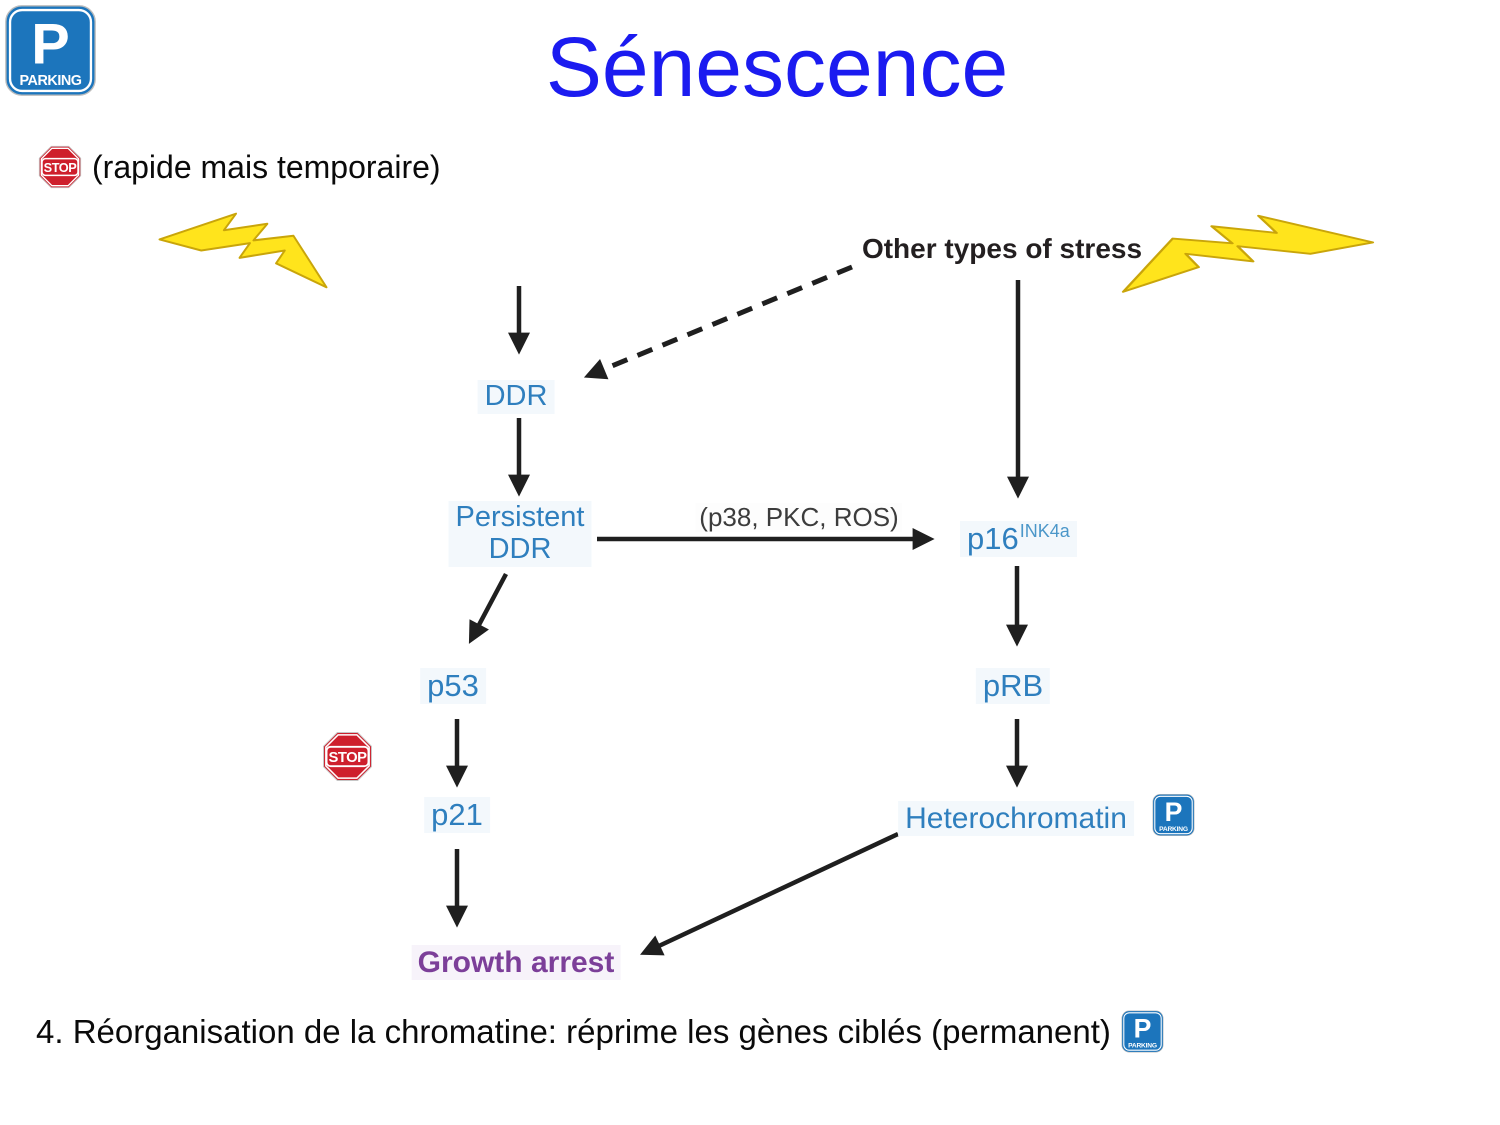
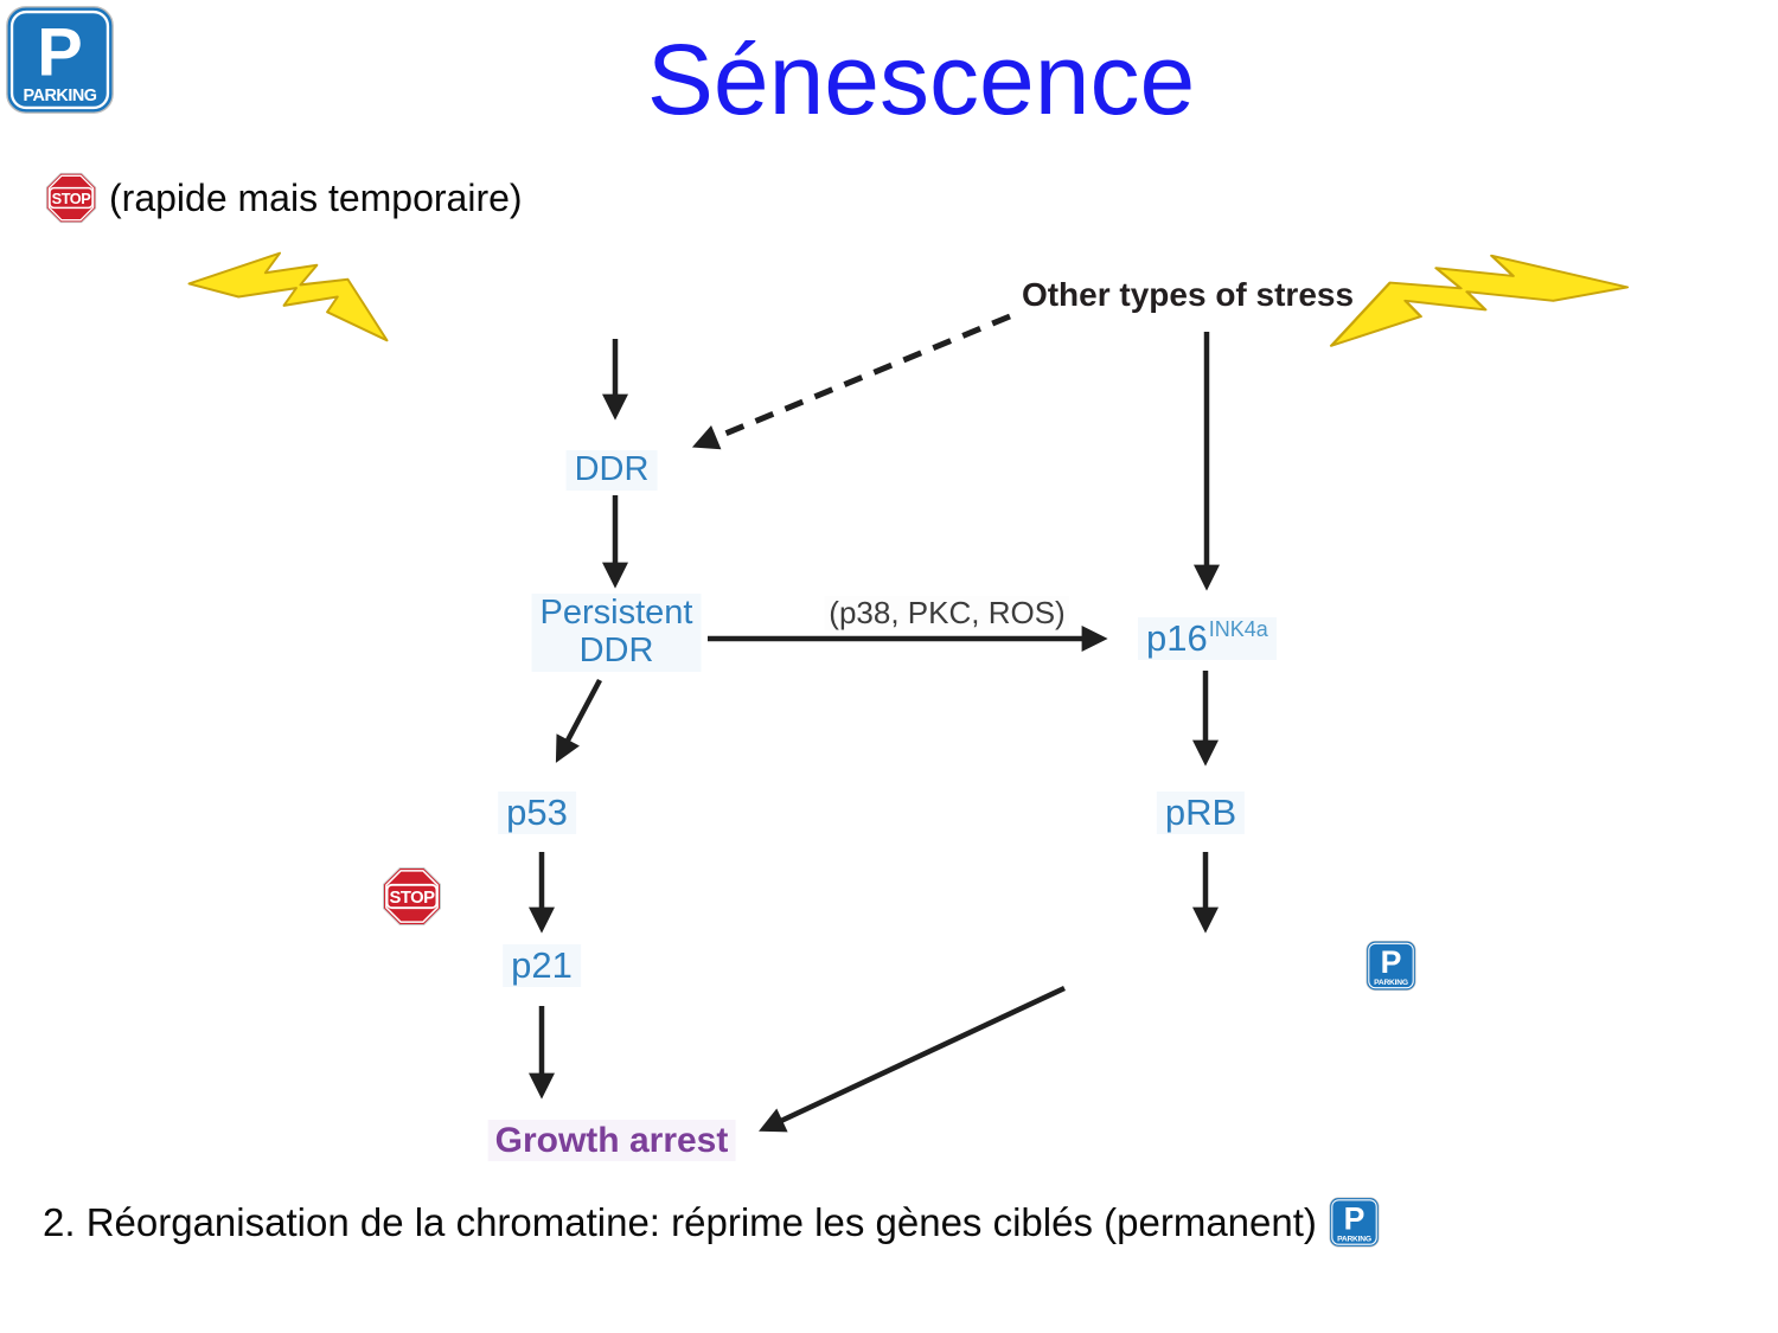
  P
  PARKING
  Sénescence
  STOP
  (rapide mais temporaire)
  Other types of stress
  DDR
  Persistent
  DDR
  (p38, PKC, ROS)
  p16INK4a
  p53
  STOP
  p21
  pRB
- Heterochromatin
  P
  Growth arrest
- 4. Réorganisation de la chromatine: réprime les gènes ciblés (permanent)
+ 2. Réorganisation de la chromatine: réprime les gènes ciblés (permanent)
  P
